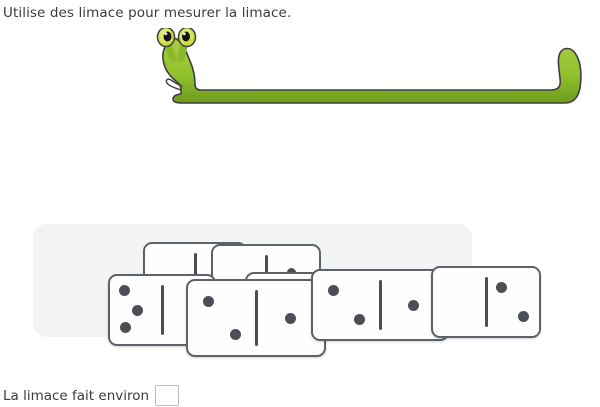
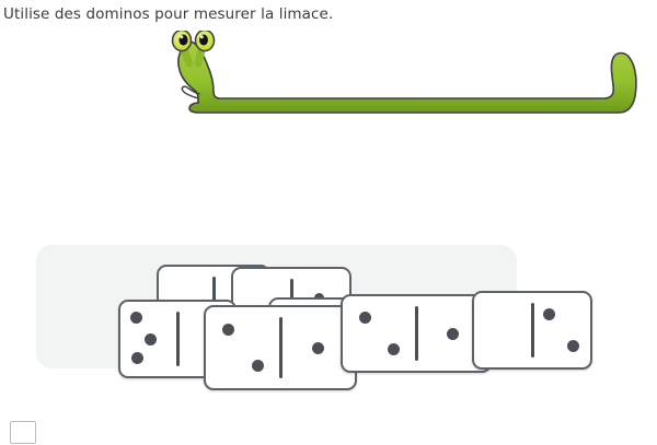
- Utilise des limace pour mesurer la limace.
+ Utilise des dominos pour mesurer la limace.
- La limace fait environ
